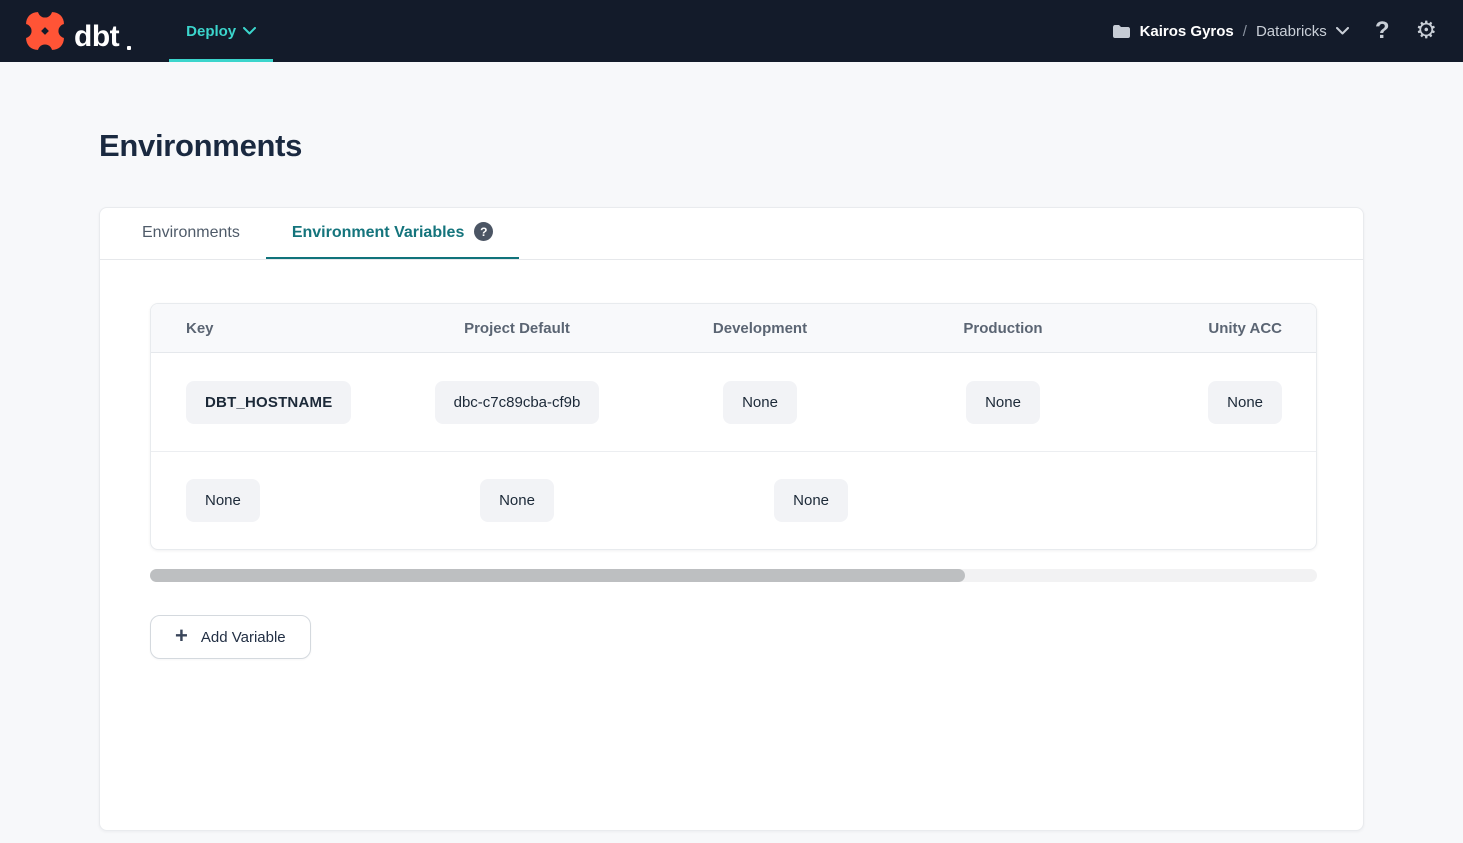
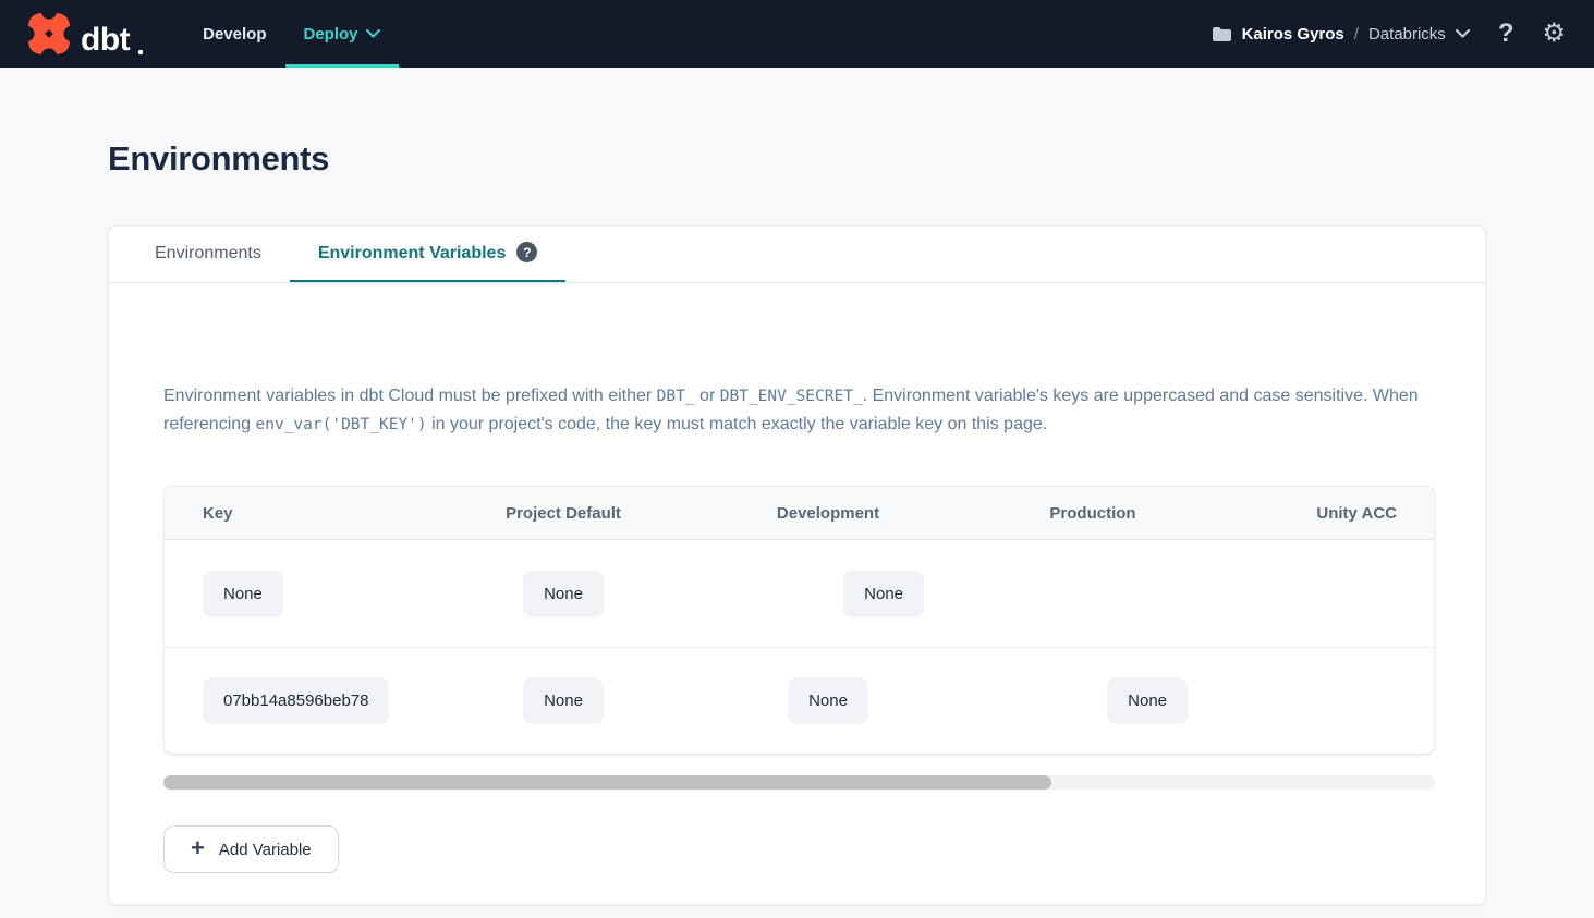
  dbt
+ Develop
  Deploy
  Kairos Gyros
  /
  Databricks
  ?
  ⚙
  Environments
  Environments
  Environment Variables
  ?
+ Environment variables in dbt Cloud must be prefixed with either DBT_ or DBT_ENV_SECRET_. Environment variable's keys are uppercased and case sensitive. When referencing env_var('DBT_KEY') in your project's code, the key must match exactly the variable key on this page.
  Key
  Project Default
  Development
  Production
  Unity ACC
- DBT_HOSTNAME
- dbc-c7c89cba-cf9b
  None
  None
  None
+ 07bb14a8596beb78
  None
  None
  None
  +
  Add Variable
